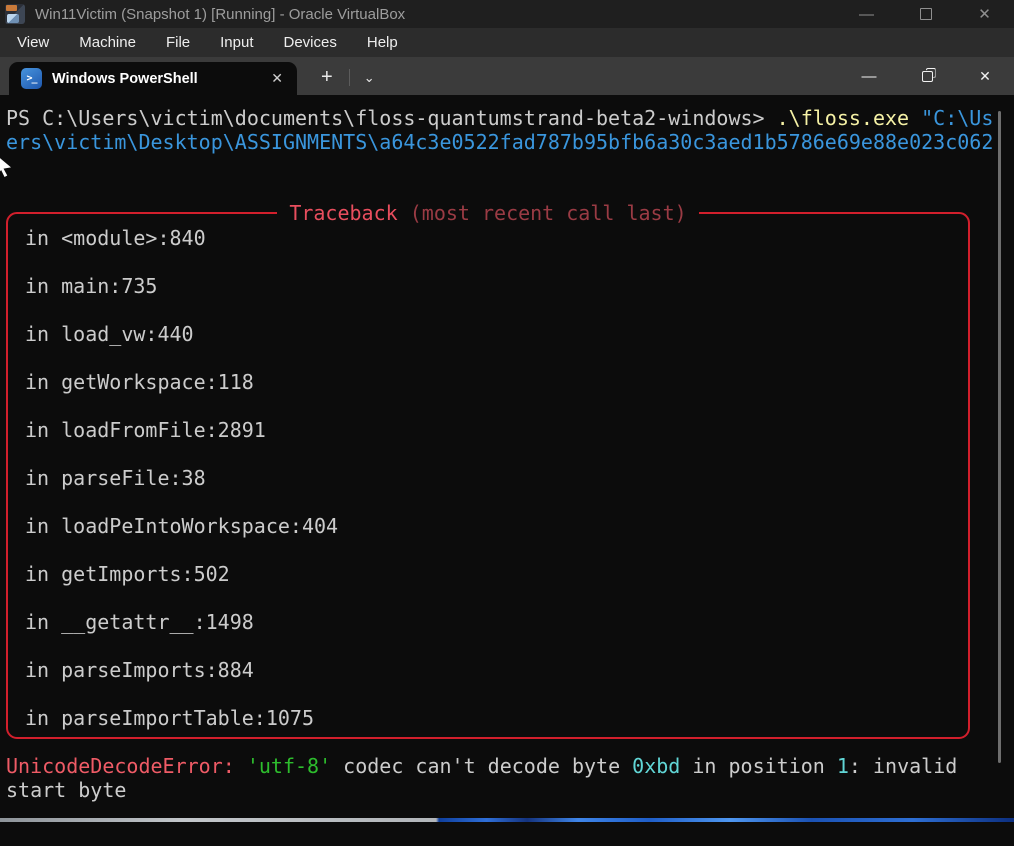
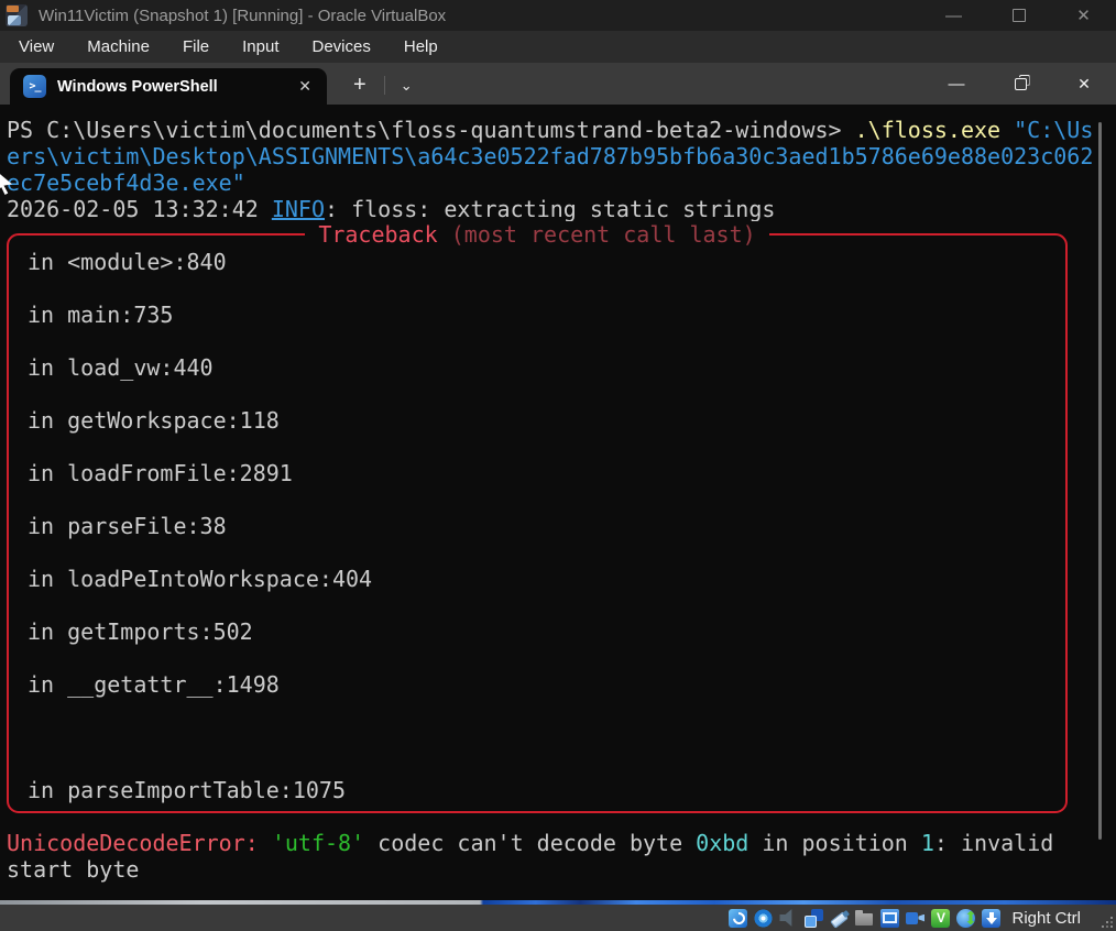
  Win11Victim (Snapshot 1) [Running] - Oracle VirtualBox
  —
  ✕
  View
  Machine
  File
  Input
  Devices
  Help
  >_
  Windows PowerShell
  ✕
  +
  ⌄
  —
  ✕
  PS C:\Users\victim\documents\floss-quantumstrand-beta2-windows> .\floss.exe "C:\Us
  ers\victim\Desktop\ASSIGNMENTS\a64c3e0522fad787b95bfb6a30c3aed1b5786e69e88e023c062
+ ec7e5cebf4d3e.exe"
+ 2026-02-05 13:32:42 INFO: floss: extracting static strings
  Traceback (most recent call last)
  in <module>:840
  in main:735
  in load_vw:440
  in getWorkspace:118
  in loadFromFile:2891
  in parseFile:38
  in loadPeIntoWorkspace:404
  in getImports:502
  in __getattr__:1498
- in parseImports:884
  in parseImportTable:1075
  UnicodeDecodeError: 'utf-8' codec can't decode byte 0xbd in position 1: invalid
  start byte
+ V
+ Right Ctrl
